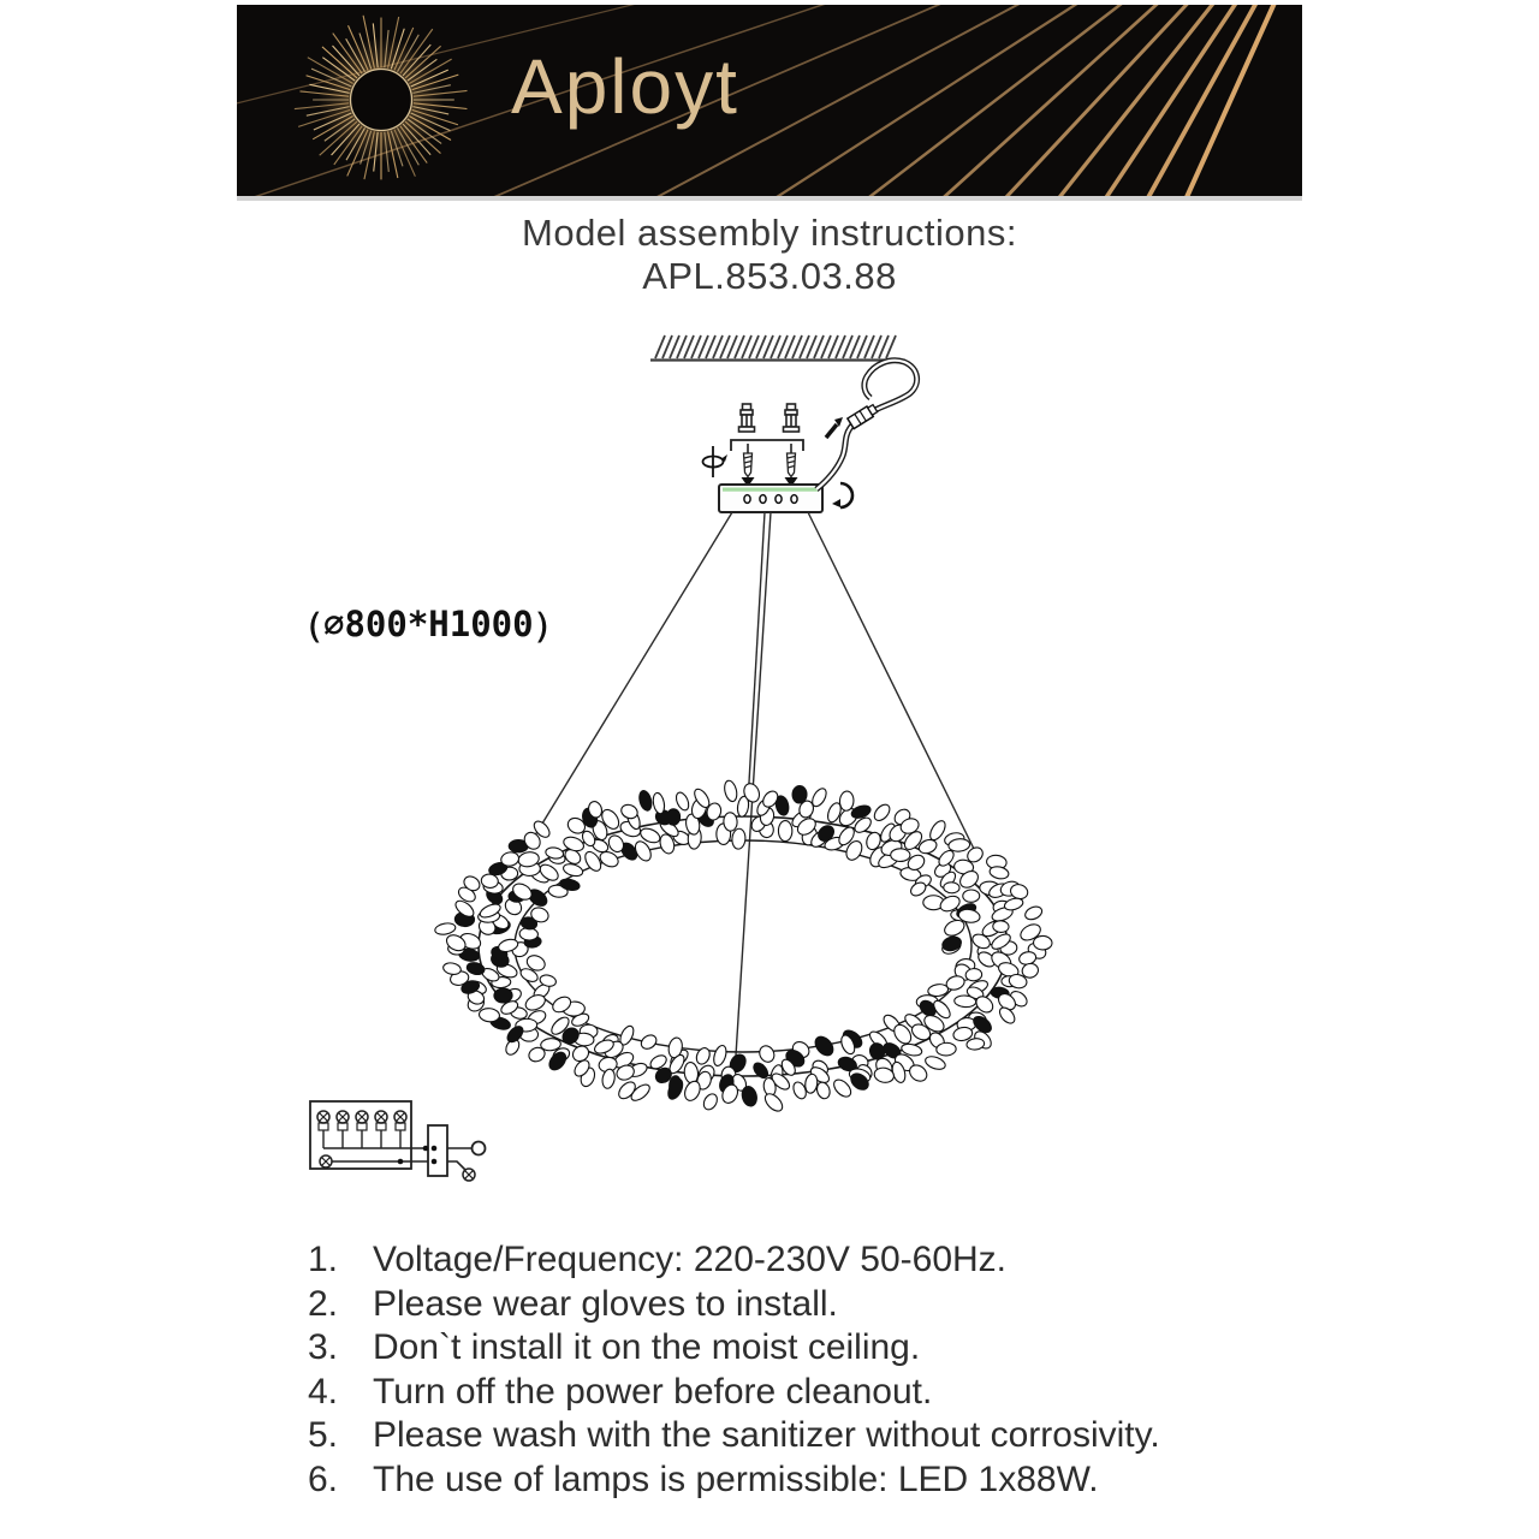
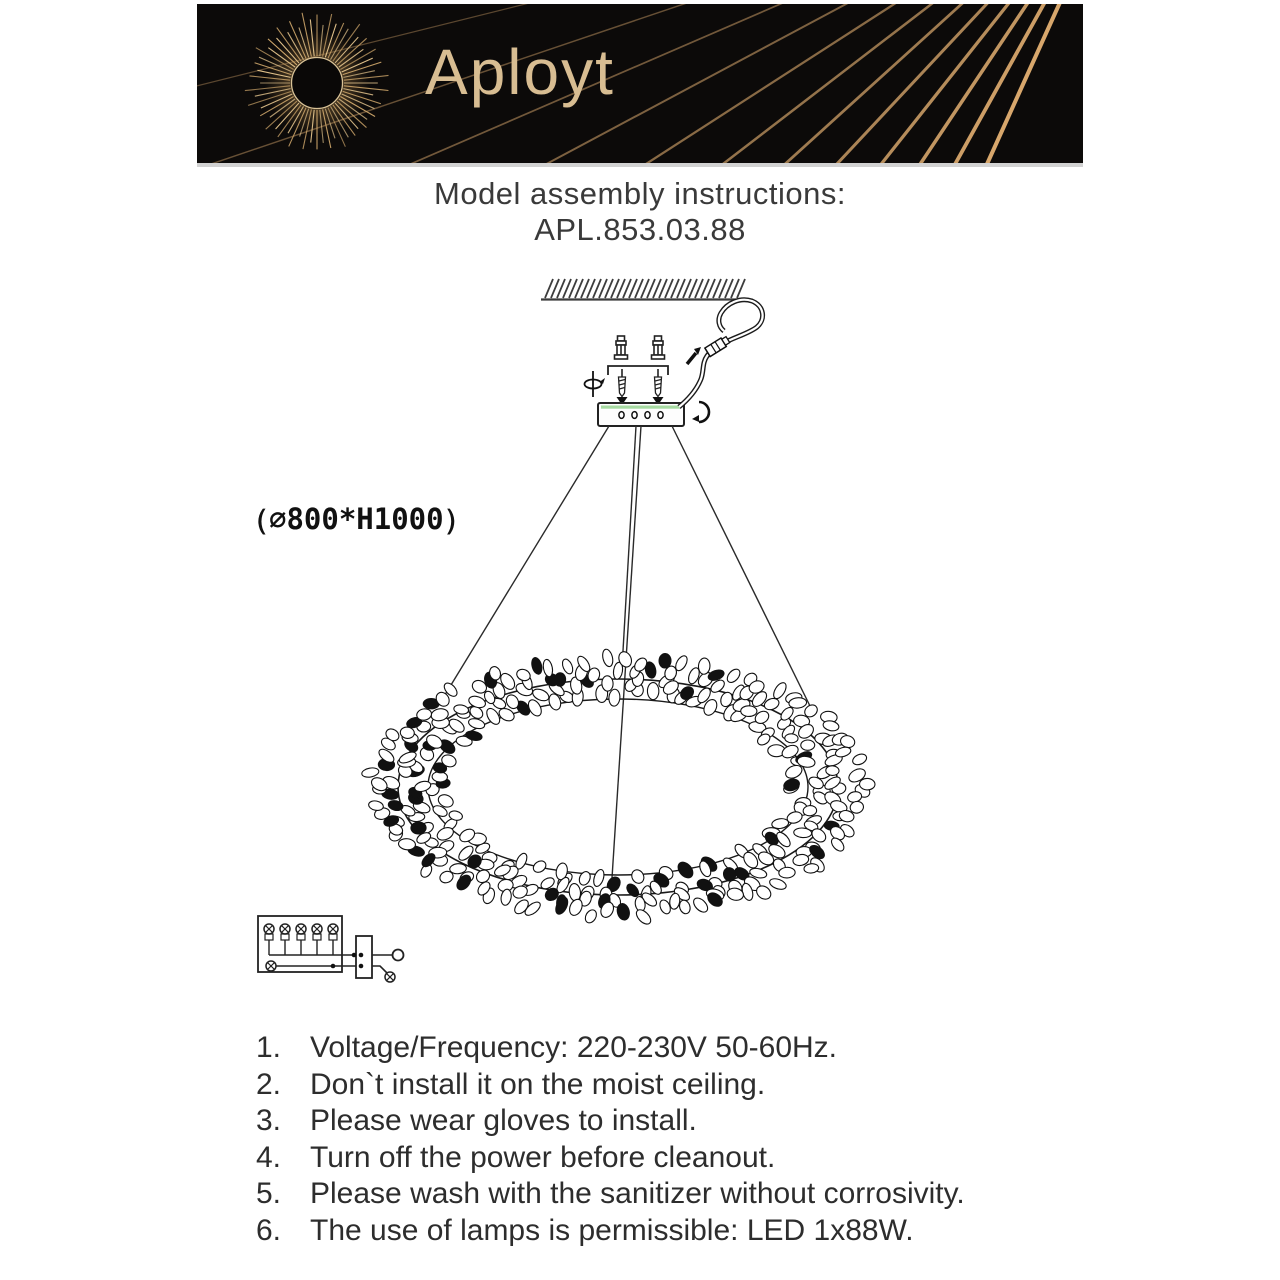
  Aployt
  Model assembly instructions:
  APL.853.03.88
  （⌀800*H1000）
  1.
  Voltage/Frequency: 220-230V 50-60Hz.
  2.
- Please wear gloves to install.
+ Don`t install it on the moist ceiling.
  3.
- Don`t install it on the moist ceiling.
+ Please wear gloves to install.
  4.
  Turn off the power before cleanout.
  5.
  Please wash with the sanitizer without corrosivity.
  6.
  The use of lamps is permissible: LED 1x88W.
